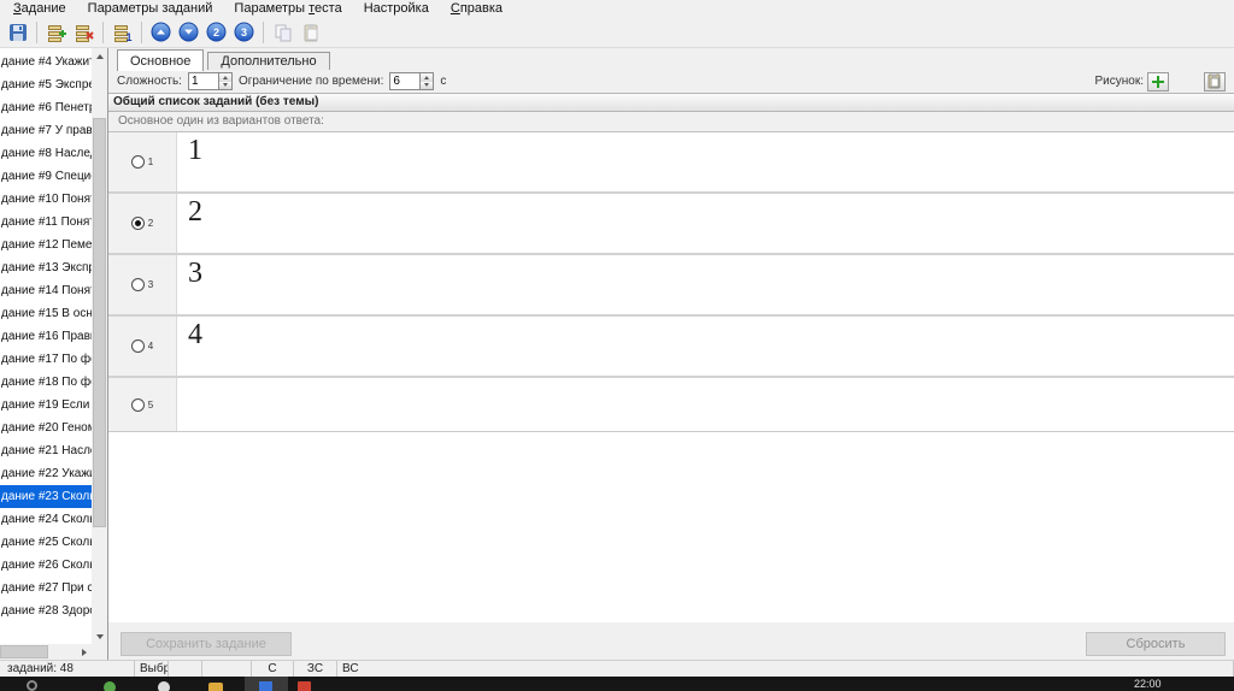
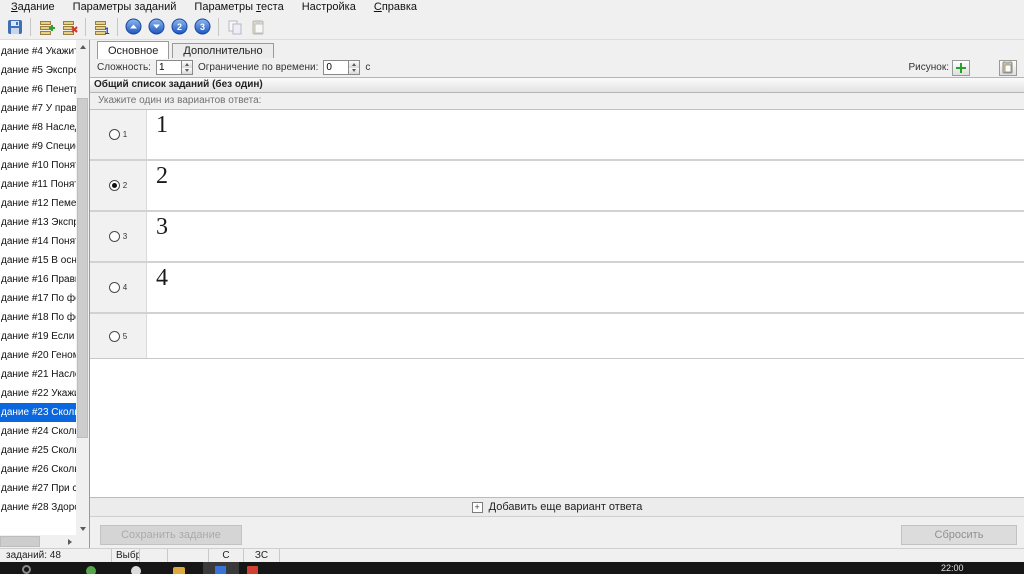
  Задание
  Параметры заданий
  Параметры теста
  Настройка
  Справка
  1
  2
  3
  дание #4 Укажи
  дание #5 Экспр
  дание #6 Пенет
  дание #7 У прав
  дание #8 Насле
  дание #9 Специ
  дание #10 Поня
  дание #11 Поня
  дание #12 Пеме
  дание #13 Эксп
  дание #14 Поня
  дание #15 В осн
  дание #16 Прав
  дание #17 По ф
  дание #18 По ф
  дание #19 Если
  дание #20 Гено
  дание #21 Насл
  дание #22 Укаж
  дание #23 Скол
  дание #24 Скол
  дание #25 Скол
  дание #26 Скол
  дание #27 При с
  дание #28 Здор
  Основное
  Дополнительно
  Сложность:
  1
  Ограничение по времени:
- 6
+ 0
  с
  Рисунок:
- Общий список заданий (без темы)
+ Общий список заданий (без один)
- Основное один из вариантов ответа:
+ Укажите один из вариантов ответа:
  1
  1
  2
  2
  3
  3
  4
  4
  5
+ +
+ Добавить еще вариант ответа
  Сохранить задание
  Сбросить
  заданий: 48
  С
  ЗС
- ВС
  22:00
